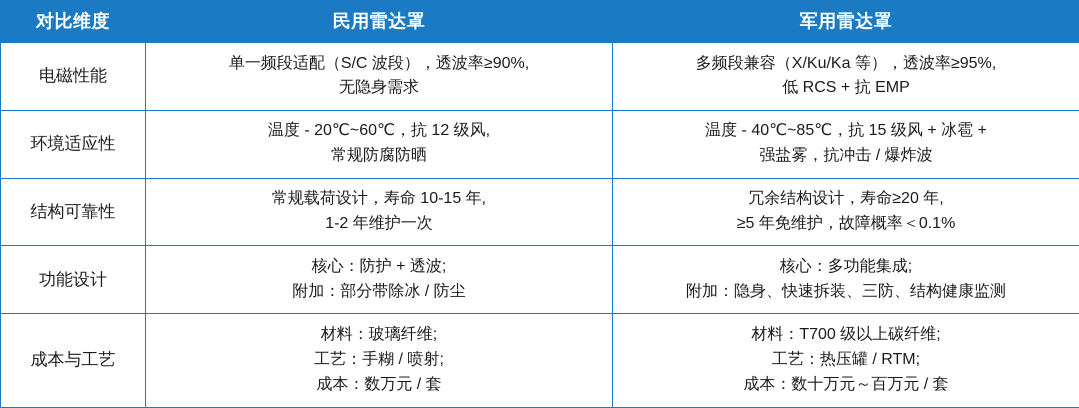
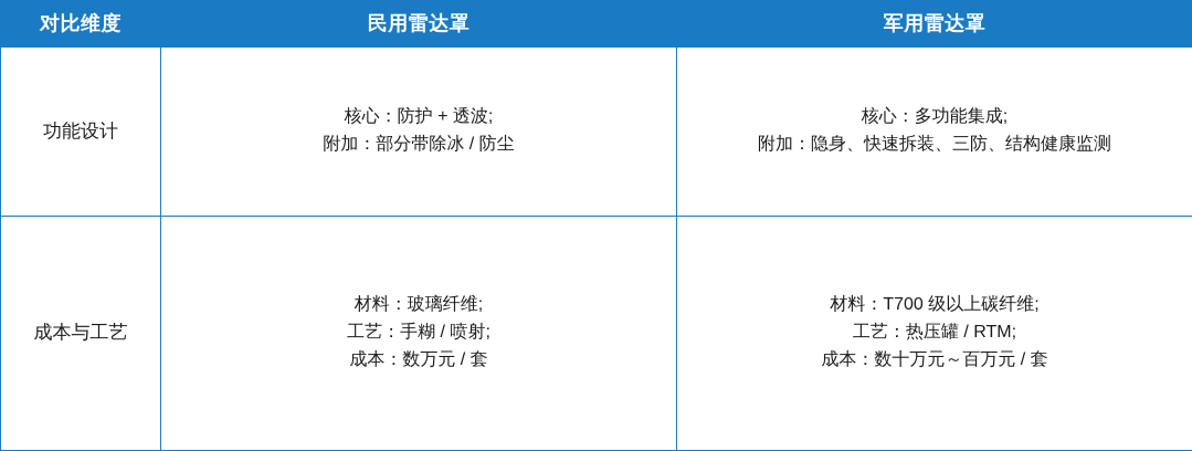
  对比维度	民用雷达罩	军用雷达罩
- 电磁性能	单一频段适配（S/C 波段），透波率≥90%, 无隐身需求	多频段兼容（X/Ku/Ka 等），透波率≥95%, 低 RCS + 抗 EMP
- 环境适应性	温度 - 20℃~60℃，抗 12 级风, 常规防腐防晒	温度 - 40℃~85℃，抗 15 级风 + 冰雹 + 强盐雾，抗冲击 / 爆炸波
- 结构可靠性	常规载荷设计，寿命 10-15 年, 1-2 年维护一次	冗余结构设计，寿命≥20 年, ≥5 年免维护，故障概率＜0.1%
  功能设计	核心：防护 + 透波; 附加：部分带除冰 / 防尘	核心：多功能集成; 附加：隐身、快速拆装、三防、结构健康监测
  成本与工艺	材料：玻璃纤维; 工艺：手糊 / 喷射; 成本：数万元 / 套	材料：T700 级以上碳纤维; 工艺：热压罐 / RTM; 成本：数十万元～百万元 / 套
